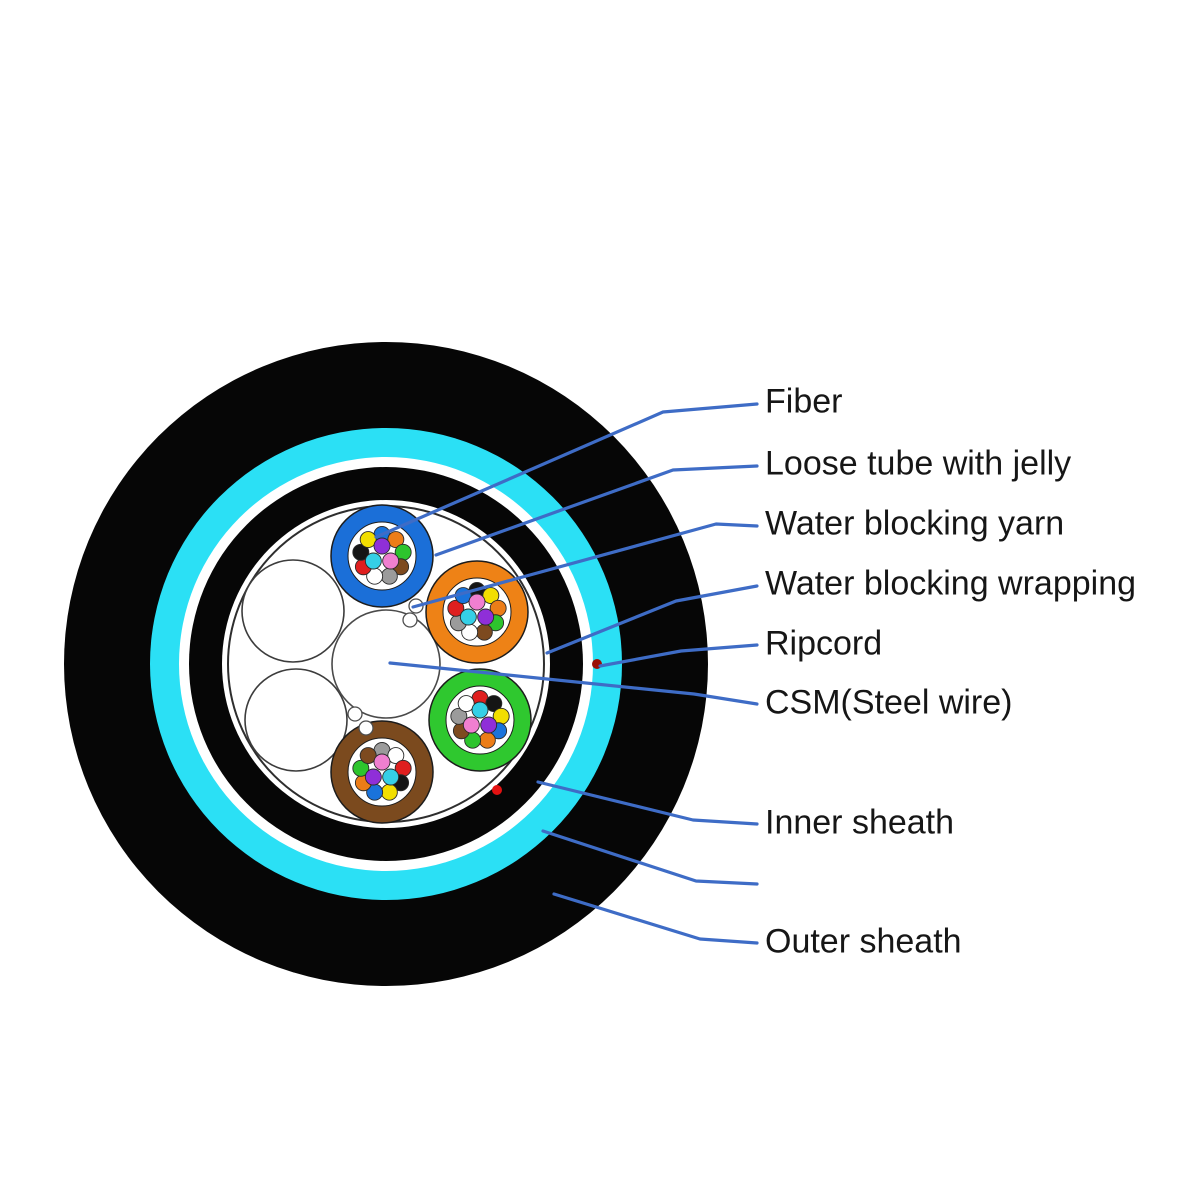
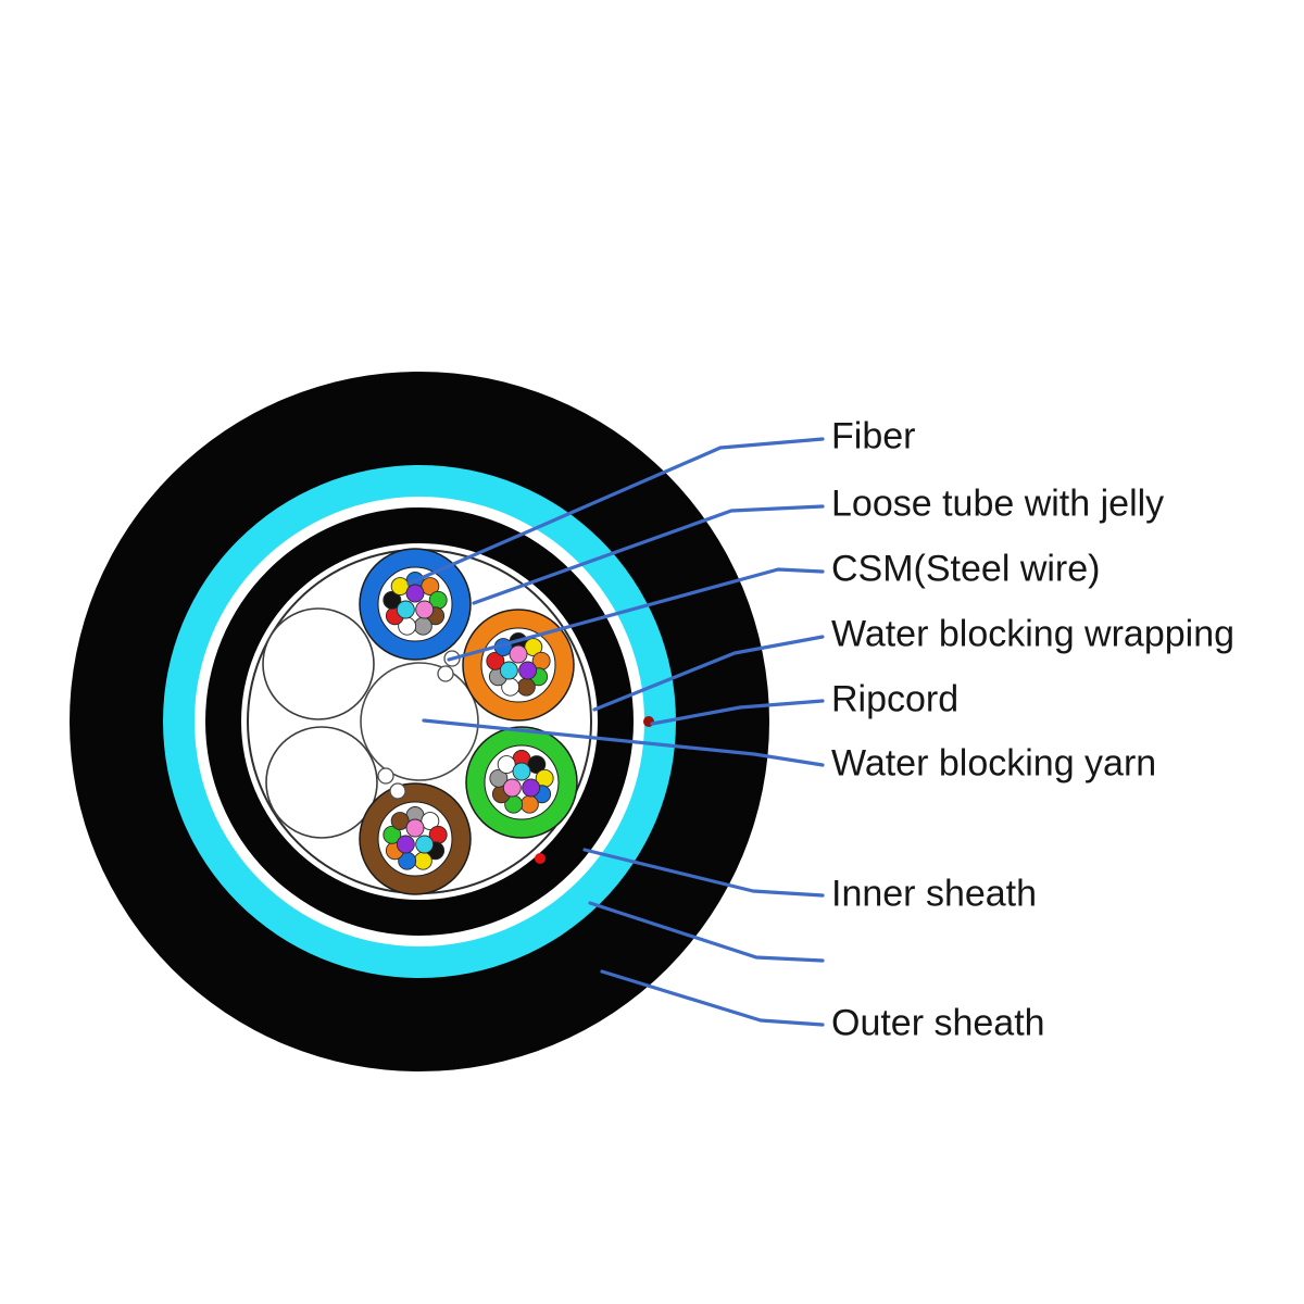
  Fiber
  Loose tube with jelly
- Water blocking yarn
+ CSM(Steel wire)
  Water blocking wrapping
  Ripcord
- CSM(Steel wire)
+ Water blocking yarn
  Inner sheath
  Outer sheath
